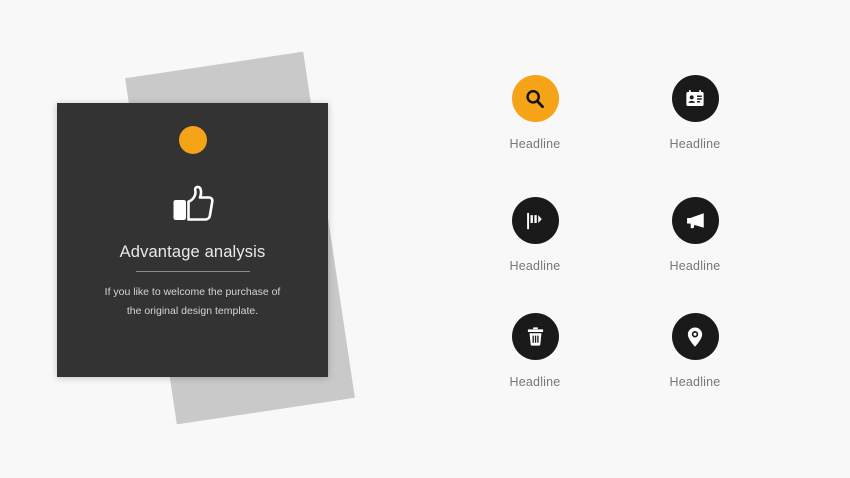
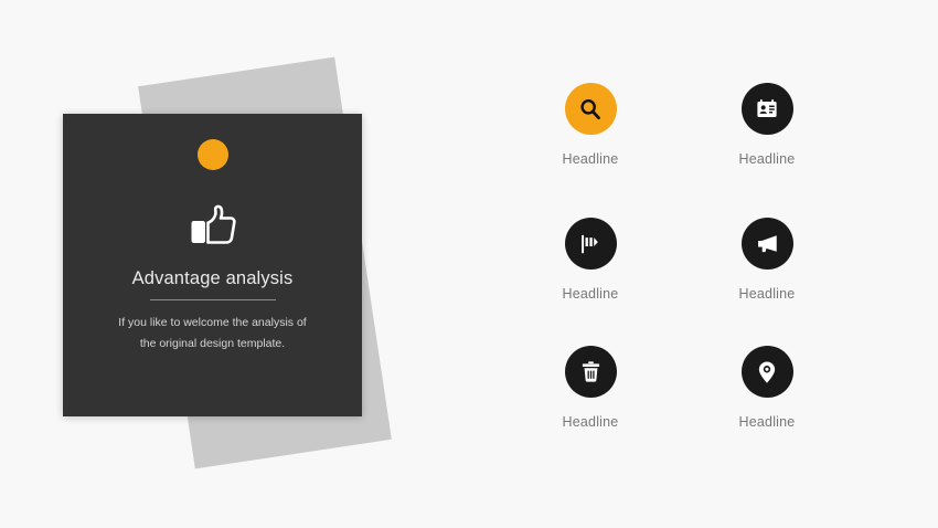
  Advantage analysis
- If you like to welcome the purchase of
+ If you like to welcome the analysis of
  the original design template.
  Headline
  Headline
  Headline
  Headline
  Headline
  Headline
